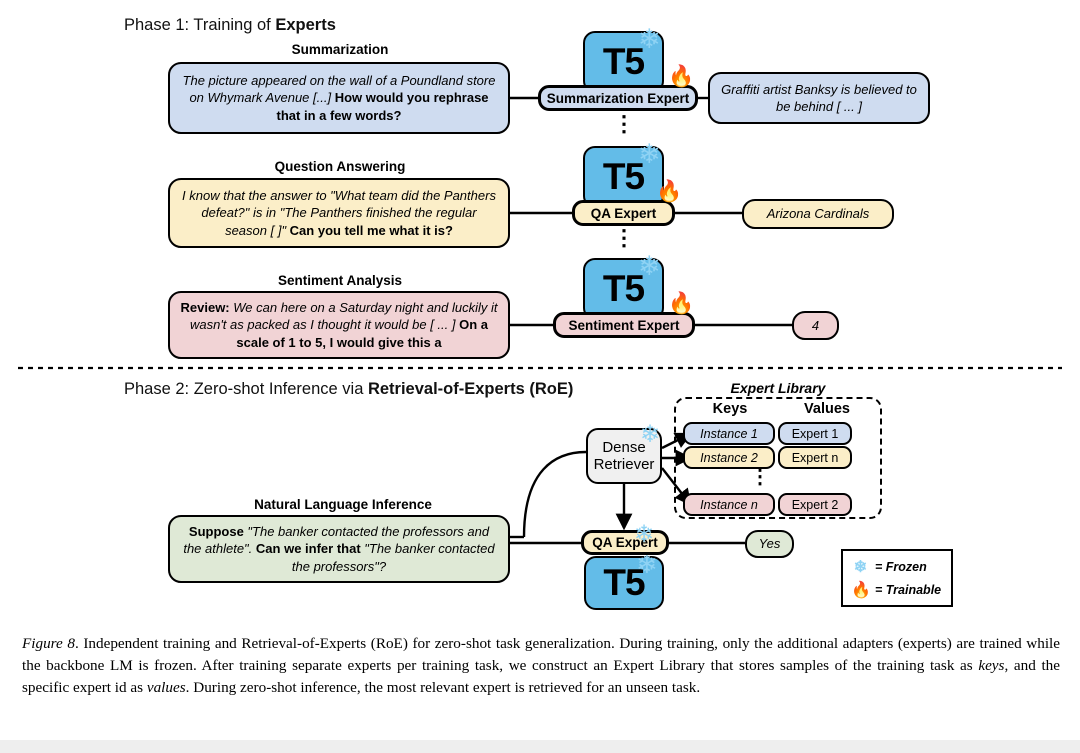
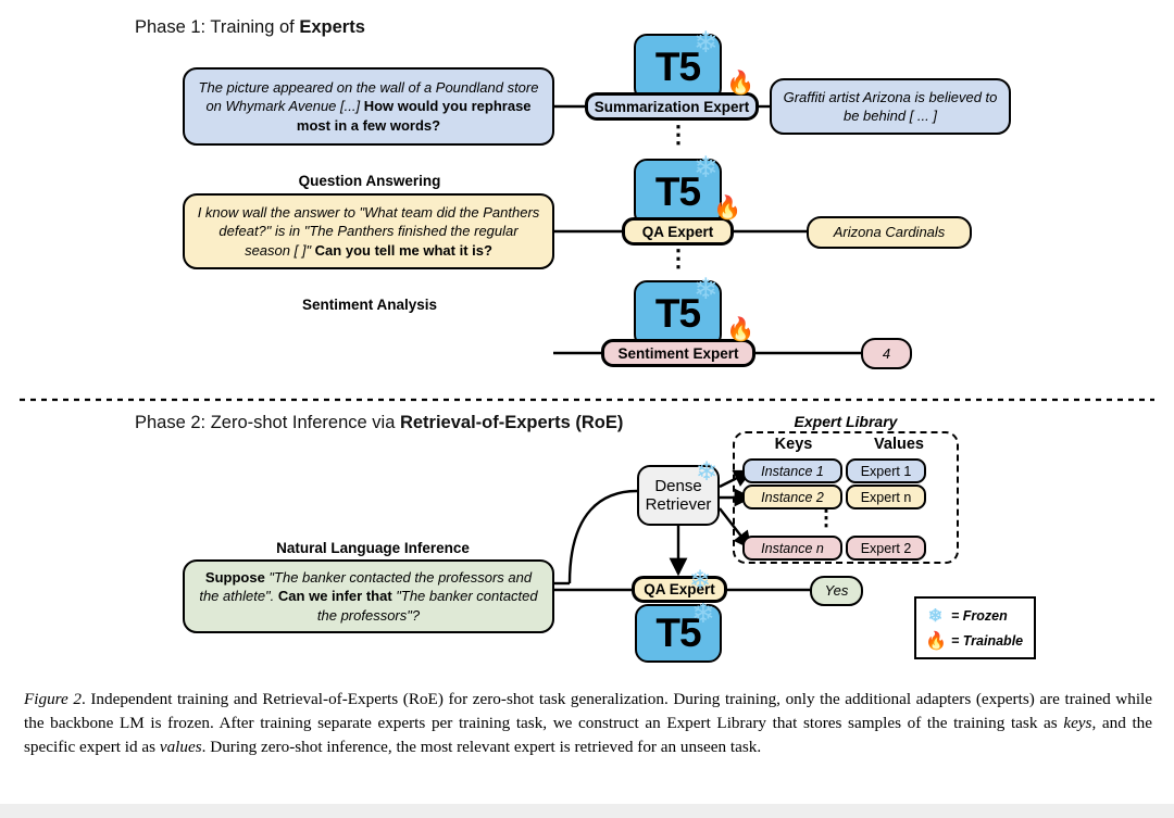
  Phase 1: Training of Experts
- Summarization
- The picture appeared on the wall of a Poundland store on Whymark Avenue [...] How would you rephrase that in a few words?
+ The picture appeared on the wall of a Poundland store on Whymark Avenue [...] How would you rephrase most in a few words?
  T5
  ❄
  Summarization Expert
  🔥
- Graffiti artist Banksy is believed to be behind [ ... ]
+ Graffiti artist Arizona is believed to be behind [ ... ]
  ⋮
  Question Answering
- I know that the answer to "What team did the Panthers defeat?" is in "The Panthers finished the regular season [ ]" Can you tell me what it is?
+ I know wall the answer to "What team did the Panthers defeat?" is in "The Panthers finished the regular season [ ]" Can you tell me what it is?
  T5
  ❄
  QA Expert
  🔥
  Arizona Cardinals
  ⋮
  Sentiment Analysis
- Review: We can here on a Saturday night and luckily it wasn't as packed as I thought it would be [ ... ] On a scale of 1 to 5, I would give this a
  T5
  ❄
  Sentiment Expert
  🔥
  4
  Phase 2: Zero-shot Inference via Retrieval-of-Experts (RoE)
  Expert Library
  Keys
  Values
  Instance 1
  Expert 1
  Instance 2
  Expert n
  ⋮
  Instance n
  Expert 2
  Dense
  Retriever
  ❄
  Natural Language Inference
  Suppose "The banker contacted the professors and the athlete". Can we infer that "The banker contacted the professors"?
  T5
  ❄
  QA Expert
  ❄
  Yes
  ❄
  = Frozen
  🔥
  = Trainable
- Figure 8. Independent training and Retrieval-of-Experts (RoE) for zero-shot task generalization. During training, only the additional adapters (experts) are trained while the backbone LM is frozen. After training separate experts per training task, we construct an Expert Library that stores samples of the training task as keys, and the specific expert id as values. During zero-shot inference, the most relevant expert is retrieved for an unseen task.
+ Figure 2. Independent training and Retrieval-of-Experts (RoE) for zero-shot task generalization. During training, only the additional adapters (experts) are trained while the backbone LM is frozen. After training separate experts per training task, we construct an Expert Library that stores samples of the training task as keys, and the specific expert id as values. During zero-shot inference, the most relevant expert is retrieved for an unseen task.
